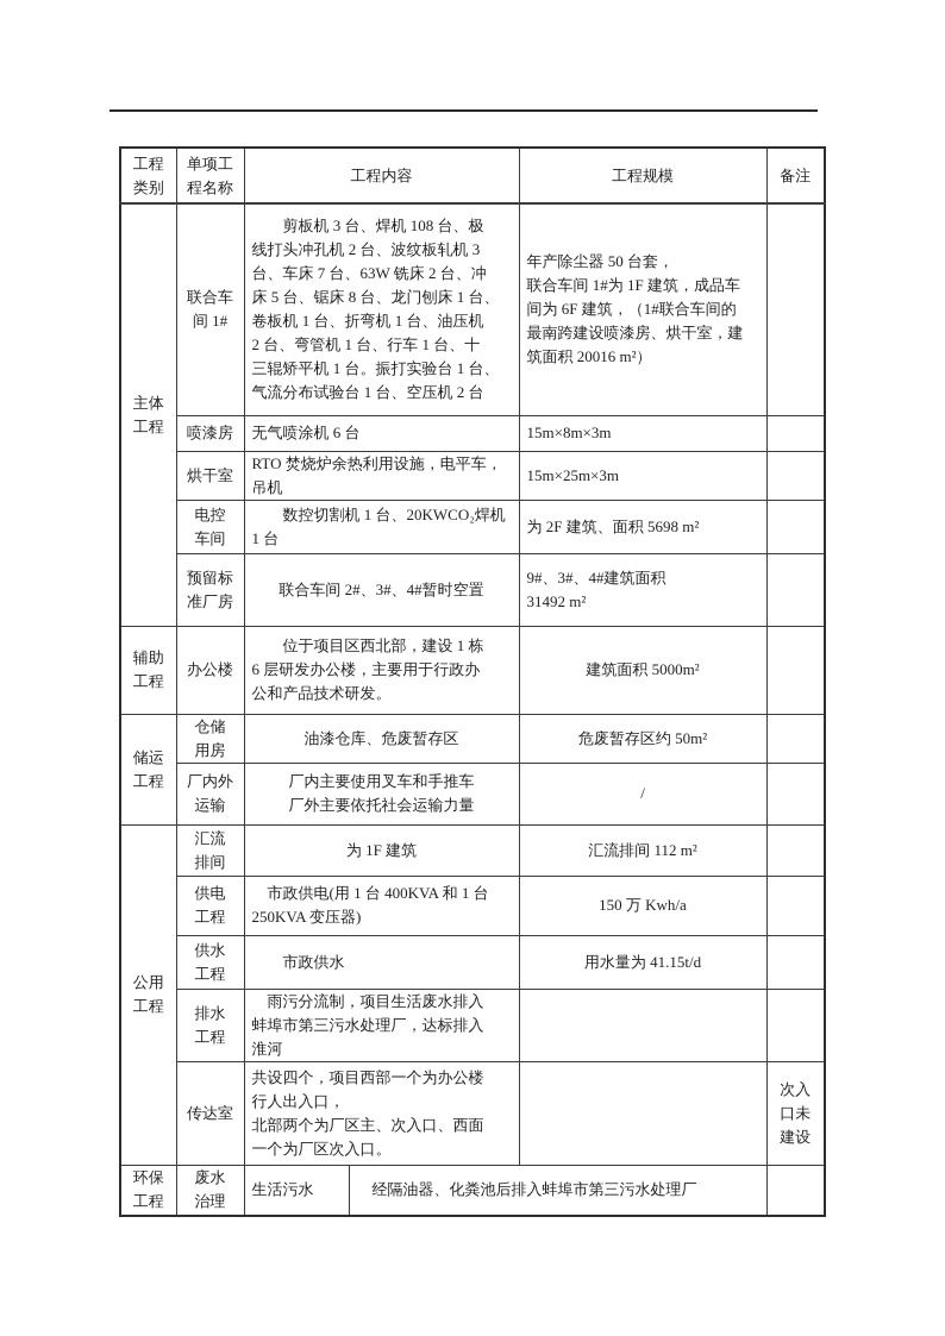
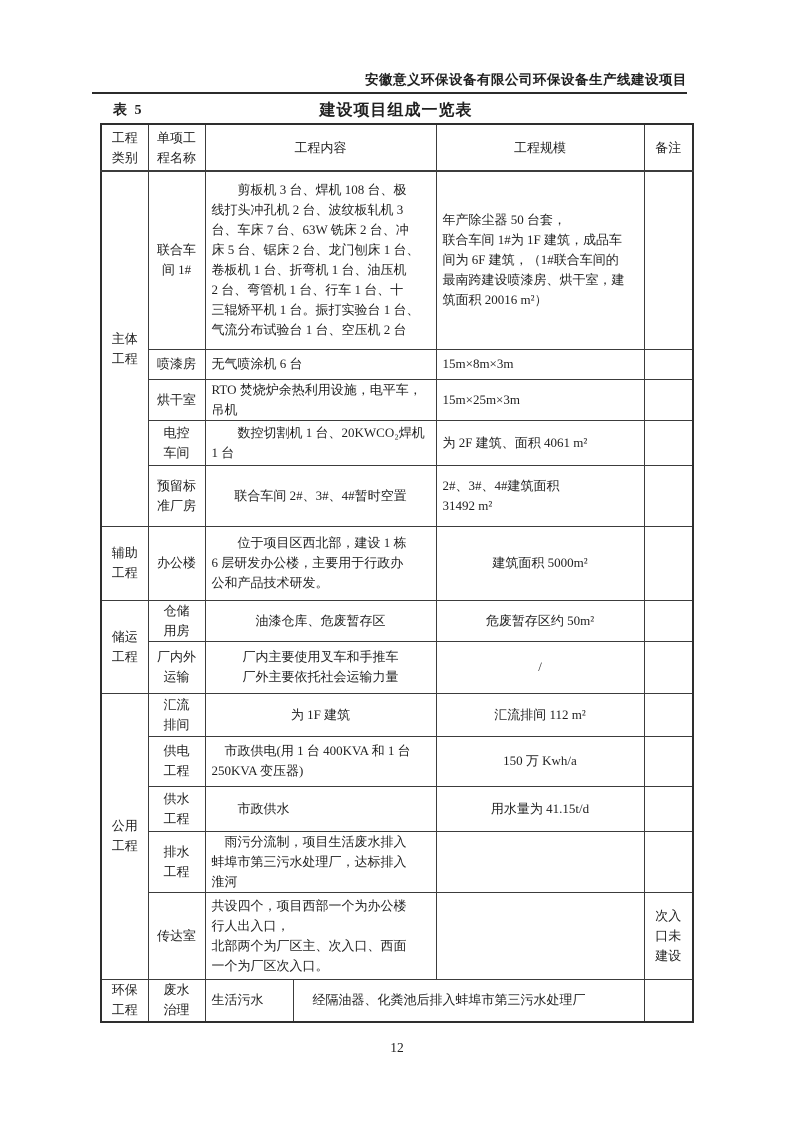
+ 安徽意义环保设备有限公司环保设备生产线建设项目
+ 表 5
+ 建设项目组成一览表
  工程 类别	单项工 程名称	工程内容	工程规模	备注
- 主体 工程	联合车 间 1#	剪板机 3 台、焊机 108 台、极 线打头冲孔机 2 台、波纹板轧机 3 台、车床 7 台、63W 铣床 2 台、冲 床 5 台、锯床 8 台、龙门刨床 1 台、 卷板机 1 台、折弯机 1 台、油压机 2 台、弯管机 1 台、行车 1 台、十 三辊矫平机 1 台。振打实验台 1 台、 气流分布试验台 1 台、空压机 2 台	年产除尘器 50 台套， 联合车间 1#为 1F 建筑，成品车 间为 6F 建筑，（1#联合车间的 最南跨建设喷漆房、烘干室，建 筑面积 20016 m²）
+ 主体 工程	联合车 间 1#	剪板机 3 台、焊机 108 台、极 线打头冲孔机 2 台、波纹板轧机 3 台、车床 7 台、63W 铣床 2 台、冲 床 5 台、锯床 2 台、龙门刨床 1 台、 卷板机 1 台、折弯机 1 台、油压机 2 台、弯管机 1 台、行车 1 台、十 三辊矫平机 1 台。振打实验台 1 台、 气流分布试验台 1 台、空压机 2 台	年产除尘器 50 台套， 联合车间 1#为 1F 建筑，成品车 间为 6F 建筑，（1#联合车间的 最南跨建设喷漆房、烘干室，建 筑面积 20016 m²）
  喷漆房	无气喷涂机 6 台	15m×8m×3m
  烘干室	RTO 焚烧炉余热利用设施，电平车， 吊机	15m×25m×3m
- 电控 车间	数控切割机 1 台、20KWCO₂焊机 1 台	为 2F 建筑、面积 5698 m²
+ 电控 车间	数控切割机 1 台、20KWCO₂焊机 1 台	为 2F 建筑、面积 4061 m²
- 预留标 准厂房	联合车间 2#、3#、4#暂时空置	9#、3#、4#建筑面积 31492 m²
+ 预留标 准厂房	联合车间 2#、3#、4#暂时空置	2#、3#、4#建筑面积 31492 m²
  辅助 工程	办公楼	位于项目区西北部，建设 1 栋 6 层研发办公楼，主要用于行政办 公和产品技术研发。	建筑面积 5000m²
  储运 工程	仓储 用房	油漆仓库、危废暂存区	危废暂存区约 50m²
  厂内外 运输	厂内主要使用叉车和手推车 厂外主要依托社会运输力量	/
  公用 工程	汇流 排间	为 1F 建筑	汇流排间 112 m²
  供电 工程	市政供电(用 1 台 400KVA 和 1 台 250KVA 变压器)	150 万 Kwh/a
  供水 工程	市政供水	用水量为 41.15t/d
  排水 工程	雨污分流制，项目生活废水排入 蚌埠市第三污水处理厂，达标排入 淮河
  传达室	共设四个，项目西部一个为办公楼 行人出入口， 北部两个为厂区主、次入口、西面 一个为厂区次入口。		次入 口未 建设
  环保 工程	废水 治理	生活污水	经隔油器、化粪池后排入蚌埠市第三污水处理厂
+ 12
